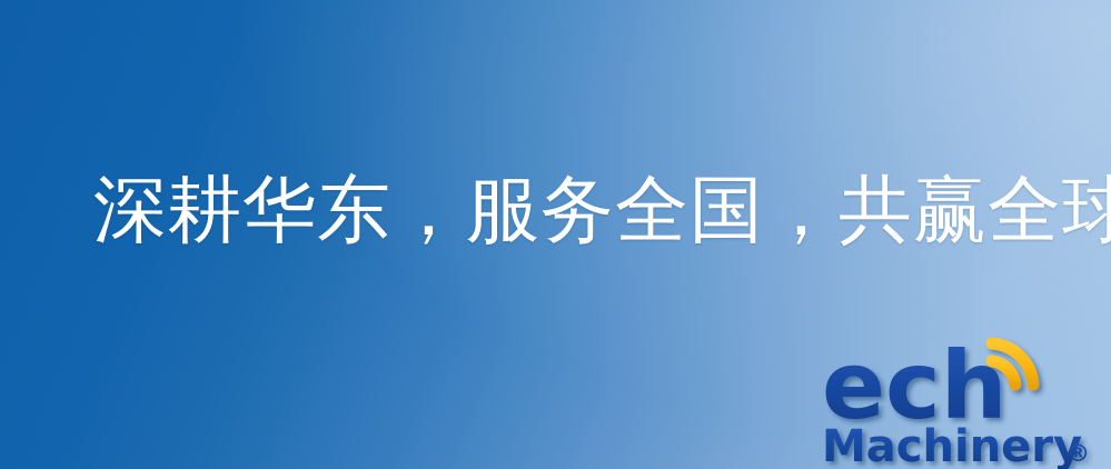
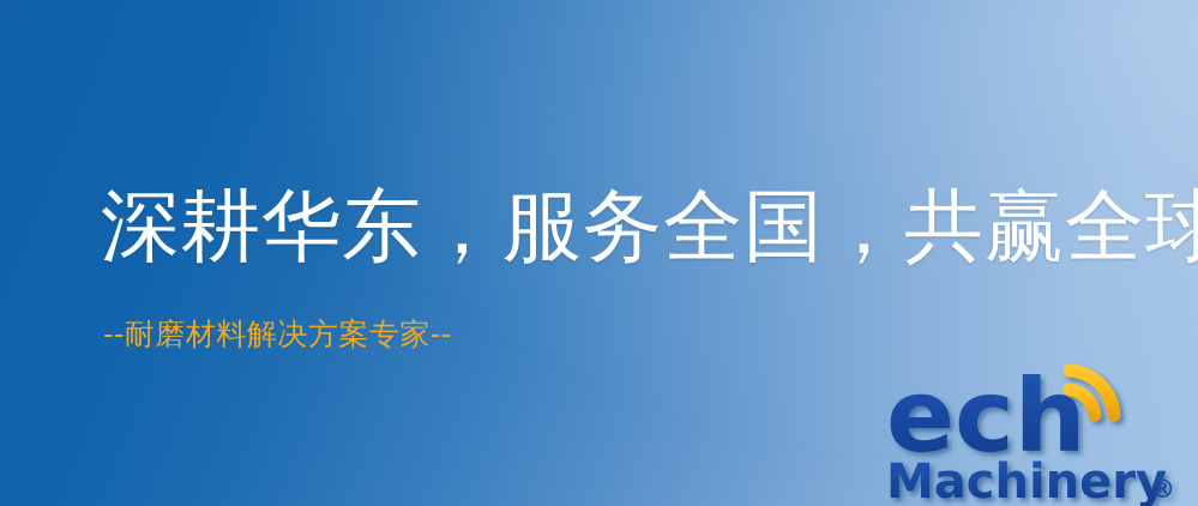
  深耕华东，服务全国，共赢全球
+ --耐磨材料解决方案专家--
  ech
  Machinery
  ®
